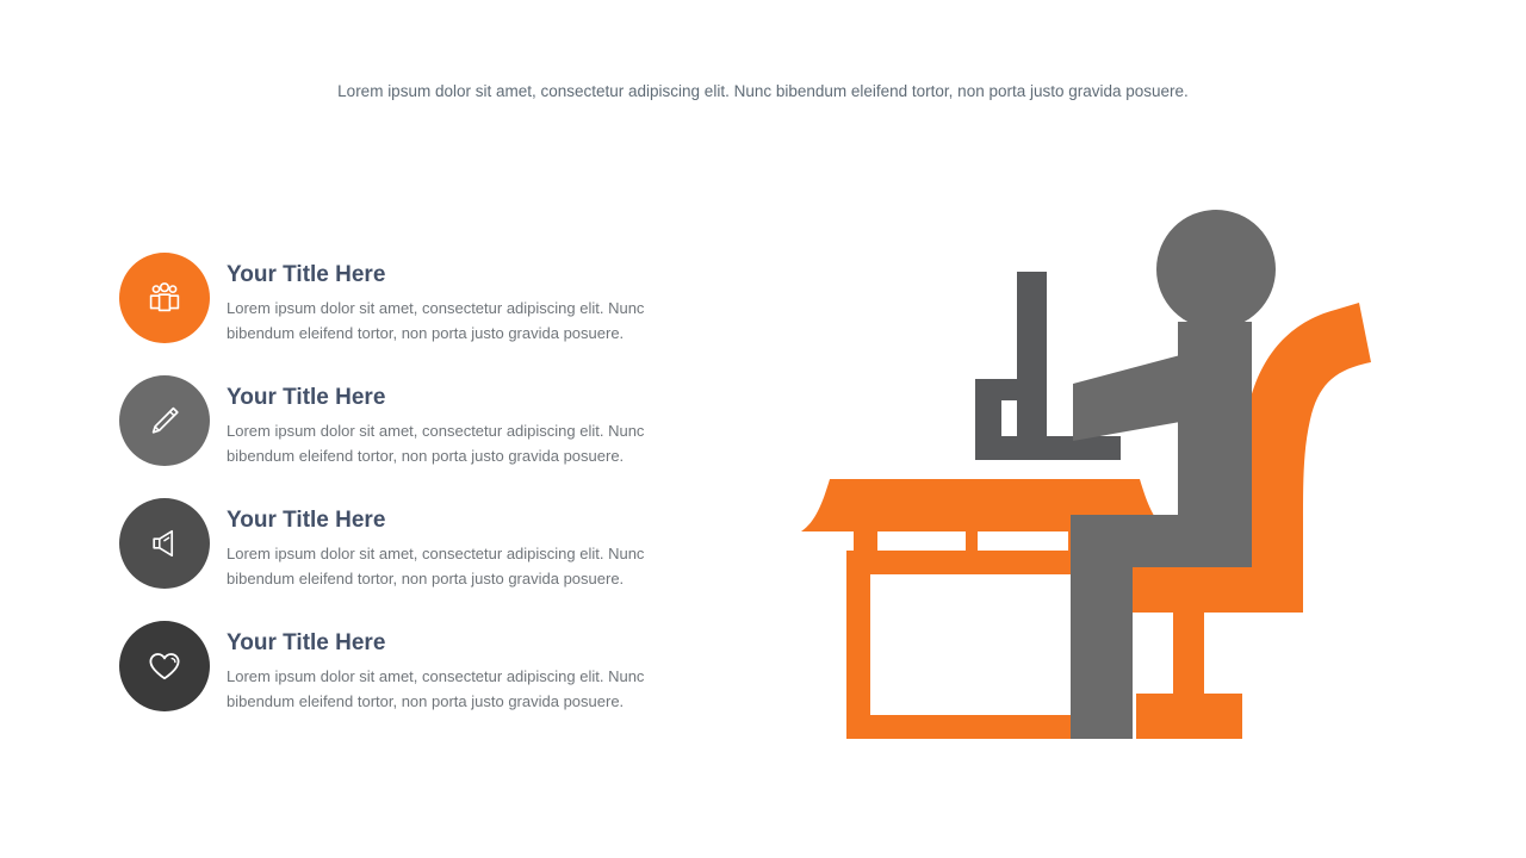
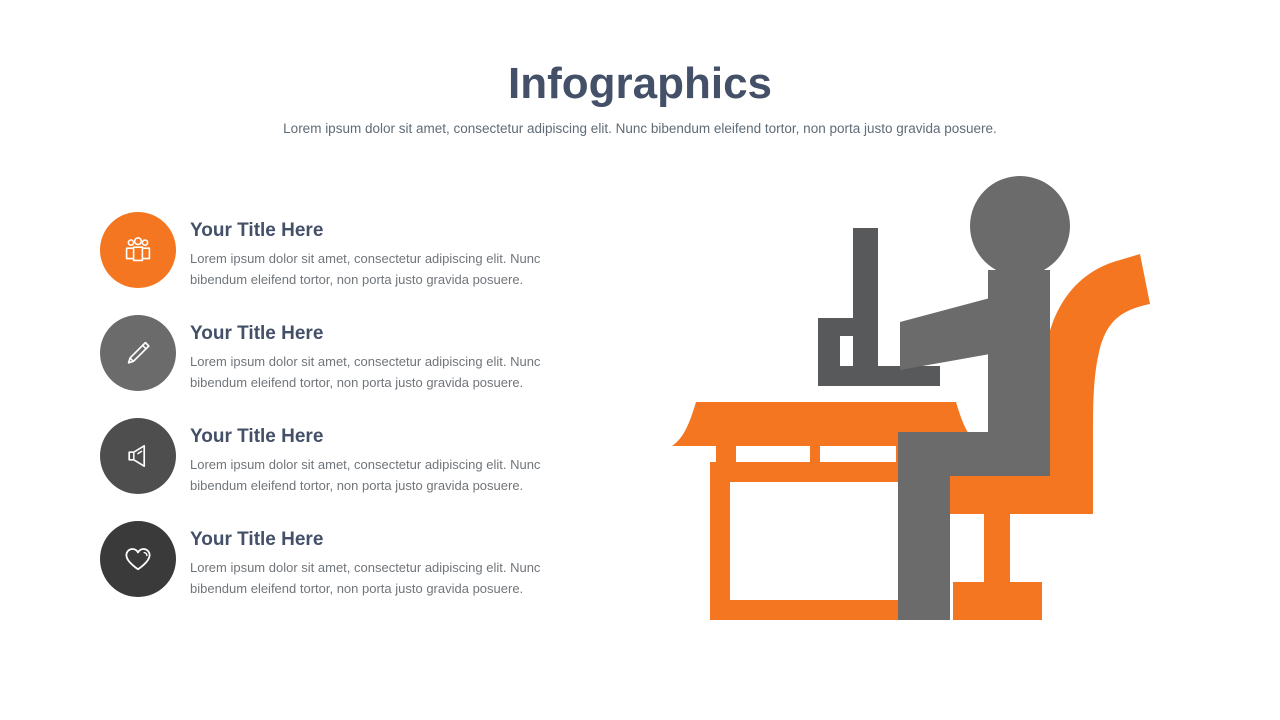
+ Infographics
  Lorem ipsum dolor sit amet, consectetur adipiscing elit. Nunc bibendum eleifend tortor, non porta justo gravida posuere.
  Your Title Here
  Lorem ipsum dolor sit amet, consectetur adipiscing elit. Nunc bibendum eleifend tortor, non porta justo gravida posuere.
  Your Title Here
  Lorem ipsum dolor sit amet, consectetur adipiscing elit. Nunc bibendum eleifend tortor, non porta justo gravida posuere.
  Your Title Here
  Lorem ipsum dolor sit amet, consectetur adipiscing elit. Nunc bibendum eleifend tortor, non porta justo gravida posuere.
  Your Title Here
  Lorem ipsum dolor sit amet, consectetur adipiscing elit. Nunc bibendum eleifend tortor, non porta justo gravida posuere.
